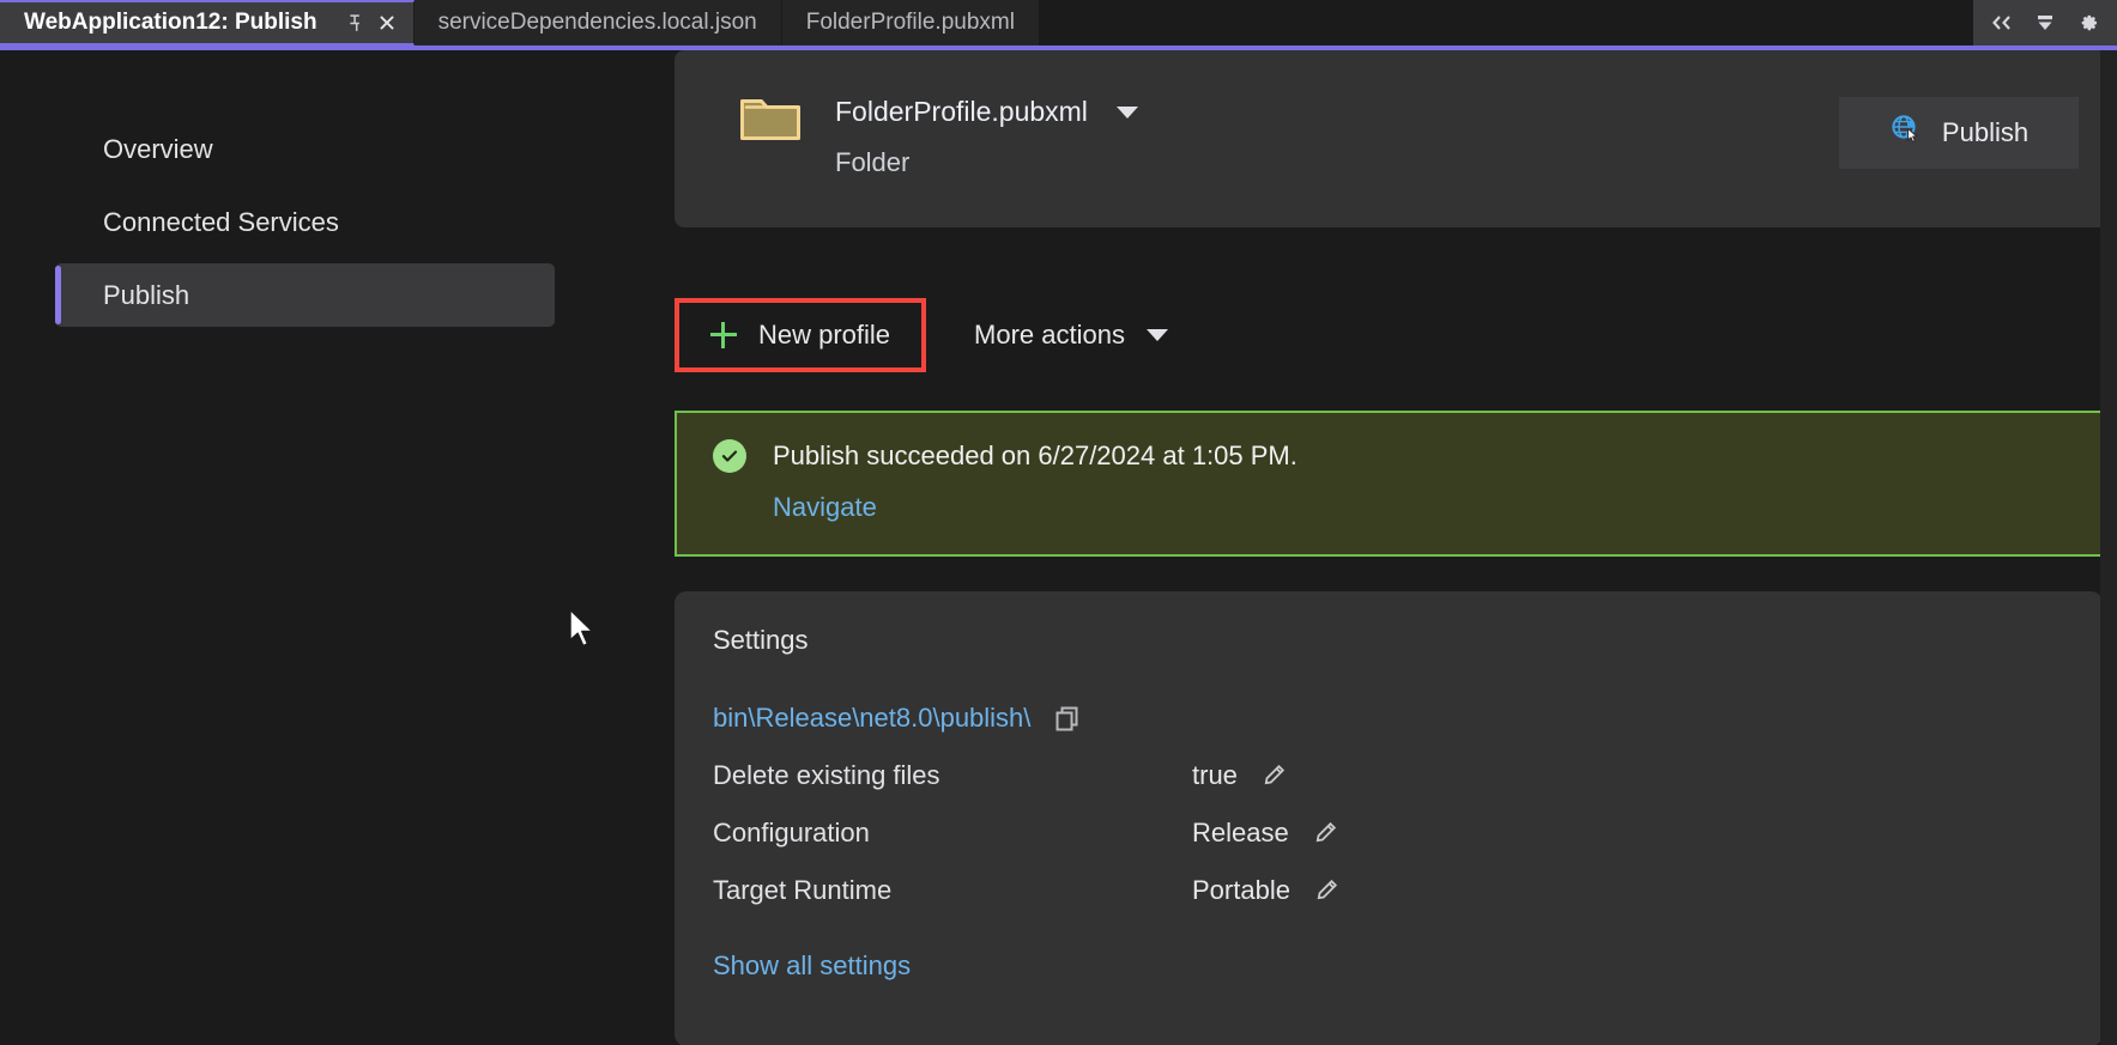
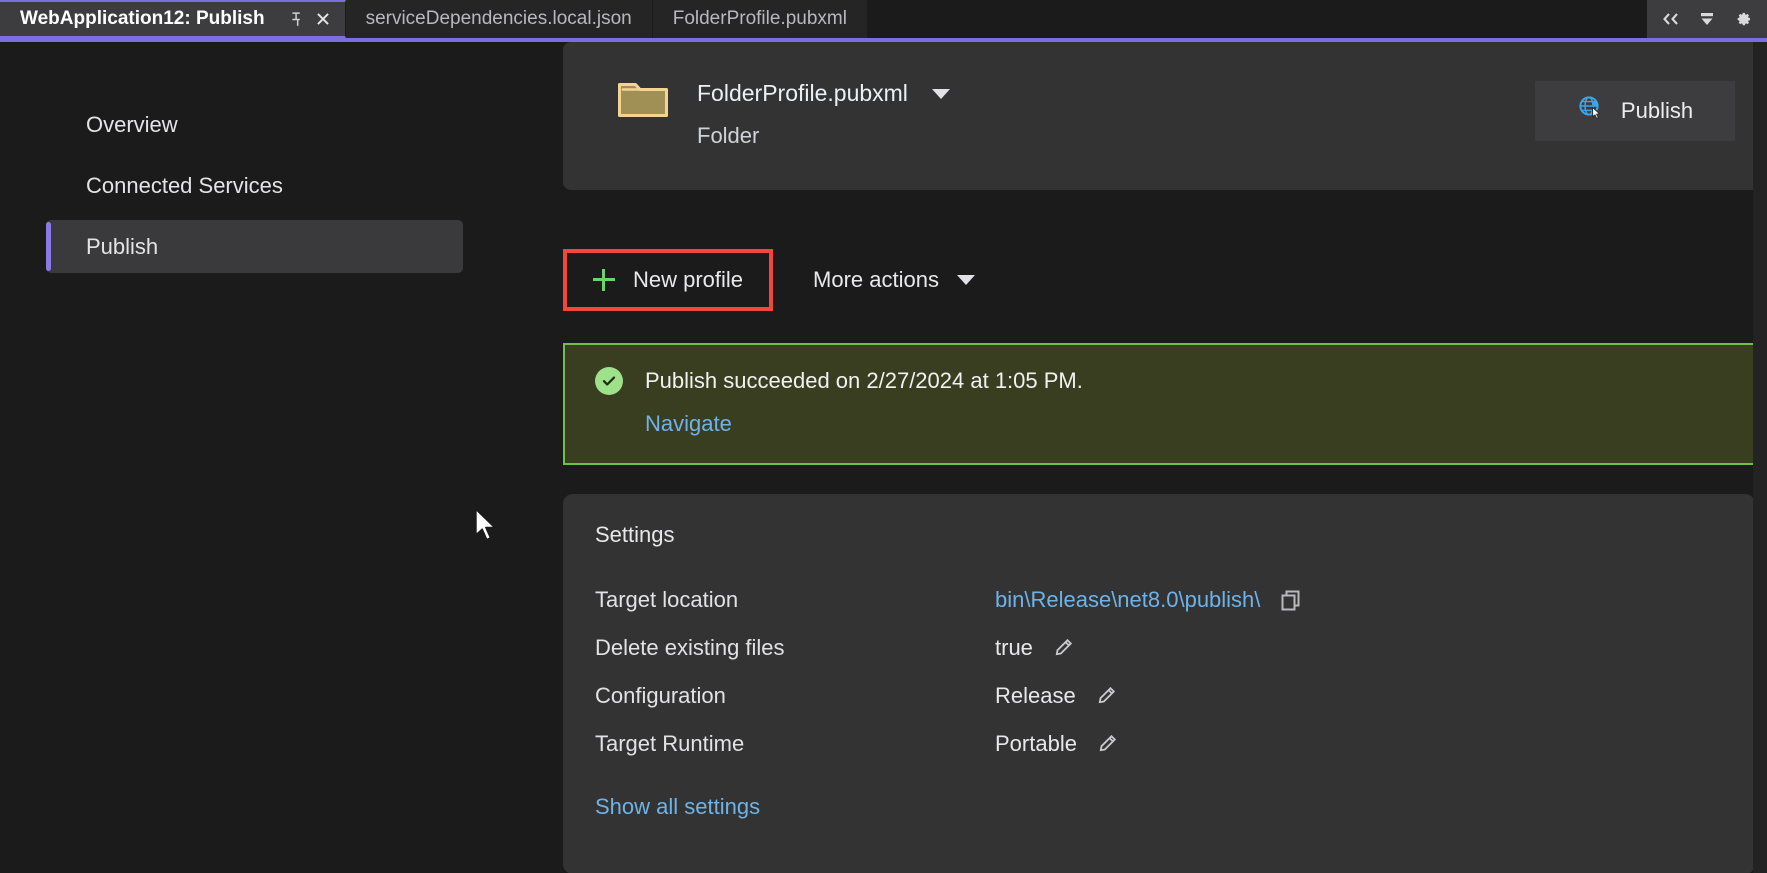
  WebApplication12: Publish
  serviceDependencies.local.json
  FolderProfile.pubxml
  Overview
  Connected Services
  Publish
  FolderProfile.pubxml
  Folder
  Publish
  New profile
  More actions
- Publish succeeded on 6/27/2024 at 1:05 PM.
+ Publish succeeded on 2/27/2024 at 1:05 PM.
  Navigate
  Settings
+ Target location
  bin\Release\net8.0\publish\
  Delete existing files
  true
  Configuration
  Release
  Target Runtime
  Portable
  Show all settings
